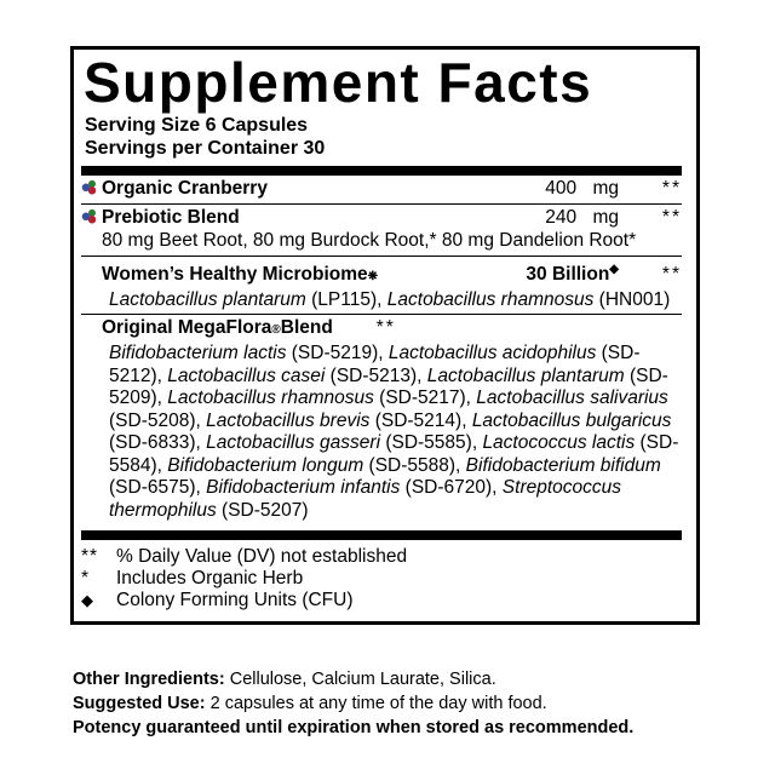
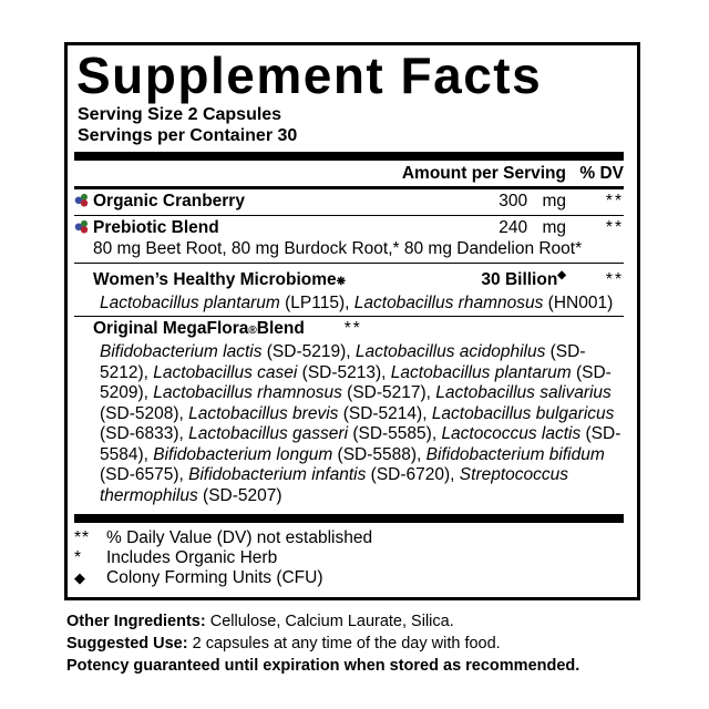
  Supplement Facts
- Serving Size 6 Capsules
+ Serving Size 2 Capsules
  Servings per Container 30
+ Amount per Serving
+ % DV
  Organic Cranberry
- 400 mg
+ 300 mg
  **
  Prebiotic Blend
  240 mg
  **
  80 mg Beet Root, 80 mg Burdock Root,* 80 mg Dandelion Root*
  Women’s Healthy Microbiome
  ❋
  30 Billion◆
  **
  Lactobacillus plantarum (LP115), Lactobacillus rhamnosus (HN001)
  Original MegaFlora
  ®
  Blend
  **
  Bifidobacterium lactis (SD-5219), Lactobacillus acidophilus (SD-5212), Lactobacillus casei (SD-5213), Lactobacillus plantarum (SD-5209), Lactobacillus rhamnosus (SD-5217), Lactobacillus salivarius (SD-5208), Lactobacillus brevis (SD-5214), Lactobacillus bulgaricus (SD-6833), Lactobacillus gasseri (SD-5585), Lactococcus lactis (SD-5584), Bifidobacterium longum (SD-5588), Bifidobacterium bifidum (SD-6575), Bifidobacterium infantis (SD-6720), Streptococcus thermophilus (SD-5207)
  **
  % Daily Value (DV) not established
  *
  Includes Organic Herb
  ◆
  Colony Forming Units (CFU)
  Other Ingredients: Cellulose, Calcium Laurate, Silica.
  Suggested Use: 2 capsules at any time of the day with food.
  Potency guaranteed until expiration when stored as recommended.
